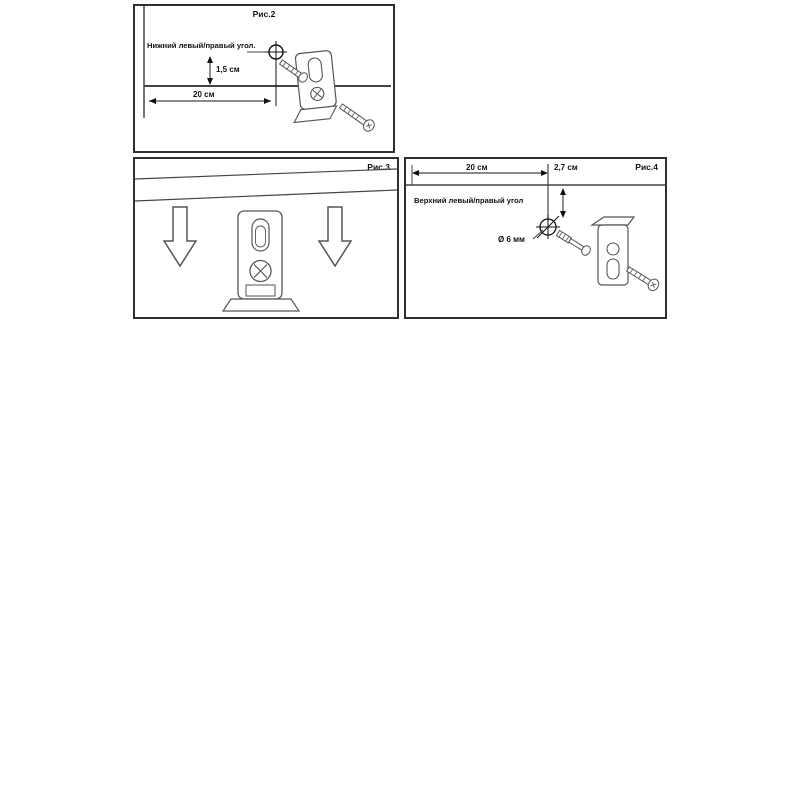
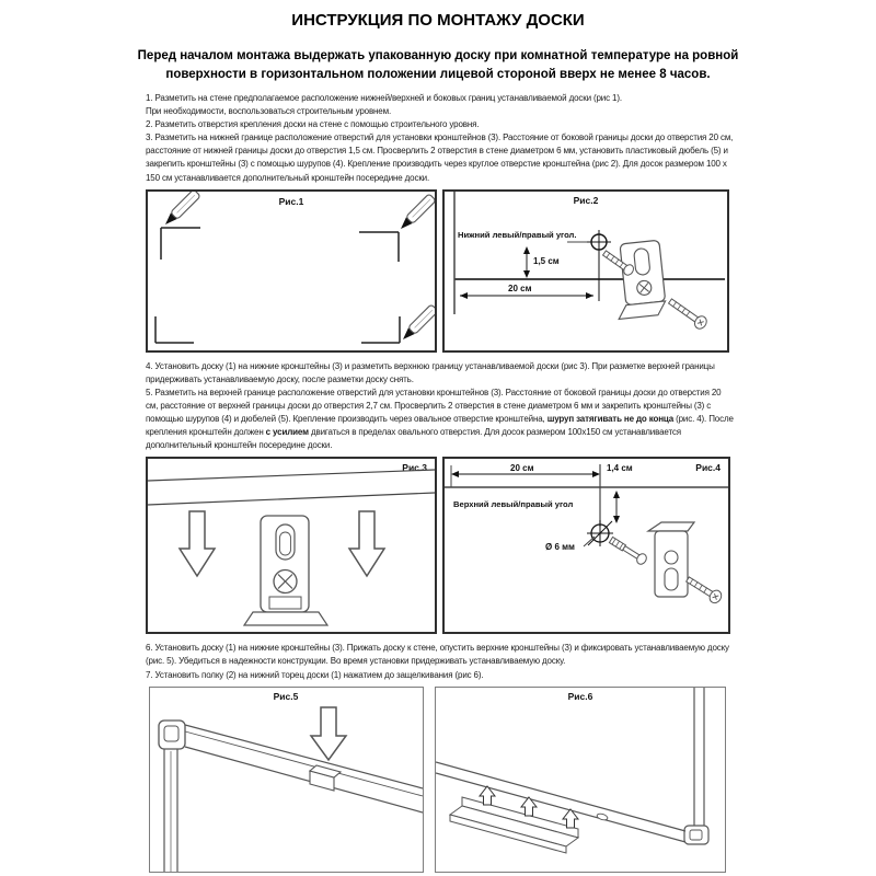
+ ИНСТРУКЦИЯ ПО МОНТАЖУ ДОСКИ
+ Перед началом монтажа выдержать упакованную доску при комнатной температуре на ровной поверхности в горизонтальном положении лицевой стороной вверх не менее 8 часов.
+ 1. Разметить на стене предполагаемое расположение нижней/верхней и боковых границ устанавливаемой доски (рис 1).
+ При необходимости, воспользоваться строительным уровнем.
+ 2. Разметить отверстия крепления доски на стене с помощью строительного уровня.
+ 3. Разметить на нижней границе расположение отверстий для установки кронштейнов (3). Расстояние от боковой границы доски до отверстия 20 см, расстояние от нижней границы доски до отверстия 1,5 см. Просверлить 2 отверстия в стене диаметром 6 мм, установить пластиковый дюбель (5) и закрепить кронштейны (3) с помощью шурупов (4). Крепление производить через круглое отверстие кронштейна (рис 2). Для досок размером 100 х 150 см устанавливается дополнительный кронштейн посередине доски.
+ Рис.1
  Рис.2
  Нижний левый/правый угол.
  1,5 см
  20 см
+ 4. Установить доску (1) на нижние кронштейны (3) и разметить верхнюю границу устанавливаемой доски (рис 3). При разметке верхней границы придерживать устанавливаемую доску, после разметки доску снять.
+ 5. Разметить на верхней границе расположение отверстий для установки кронштейнов (3). Расстояние от боковой границы доски до отверстия 20 см, расстояние от верхней границы доски до отверстия 2,7 см. Просверлить 2 отверстия в стене диаметром 6 мм и закрепить кронштейны (3) с помощью шурупов (4) и дюбелей (5). Крепление производить через овальное отверстие кронштейна, шуруп затягивать не до конца (рис. 4). После крепления кронштейн должен с усилием двигаться в пределах овального отверстия. Для досок размером 100х150 см устанавливается дополнительный кронштейн посередине доски.
  Рис.3
  Рис.4
  20 см
- 2,7 см
+ 1,4 см
  Верхний левый/правый угол
  Ø 6 мм
+ 6. Установить доску (1) на нижние кронштейны (3). Прижать доску к стене, опустить верхние кронштейны (3) и фиксировать устанавливаемую доску (рис. 5). Убедиться в надежности конструкции. Во время установки придерживать устанавливаемую доску.
+ 7. Установить полку (2) на нижний торец доски (1) нажатием до защелкивания (рис 6).
+ Рис.5
+ Рис.6
